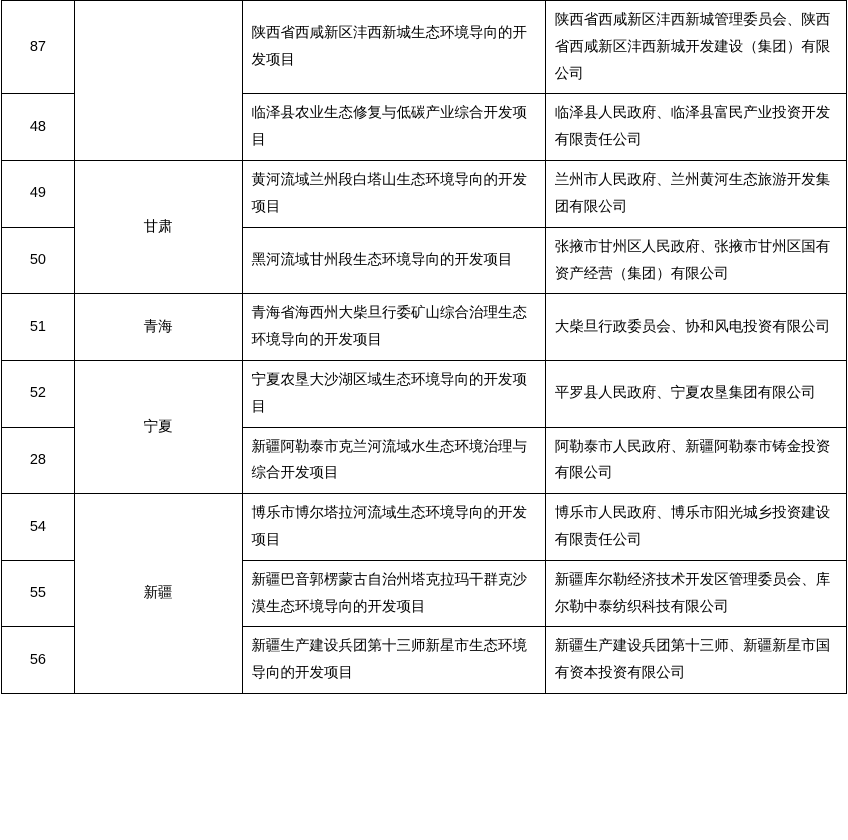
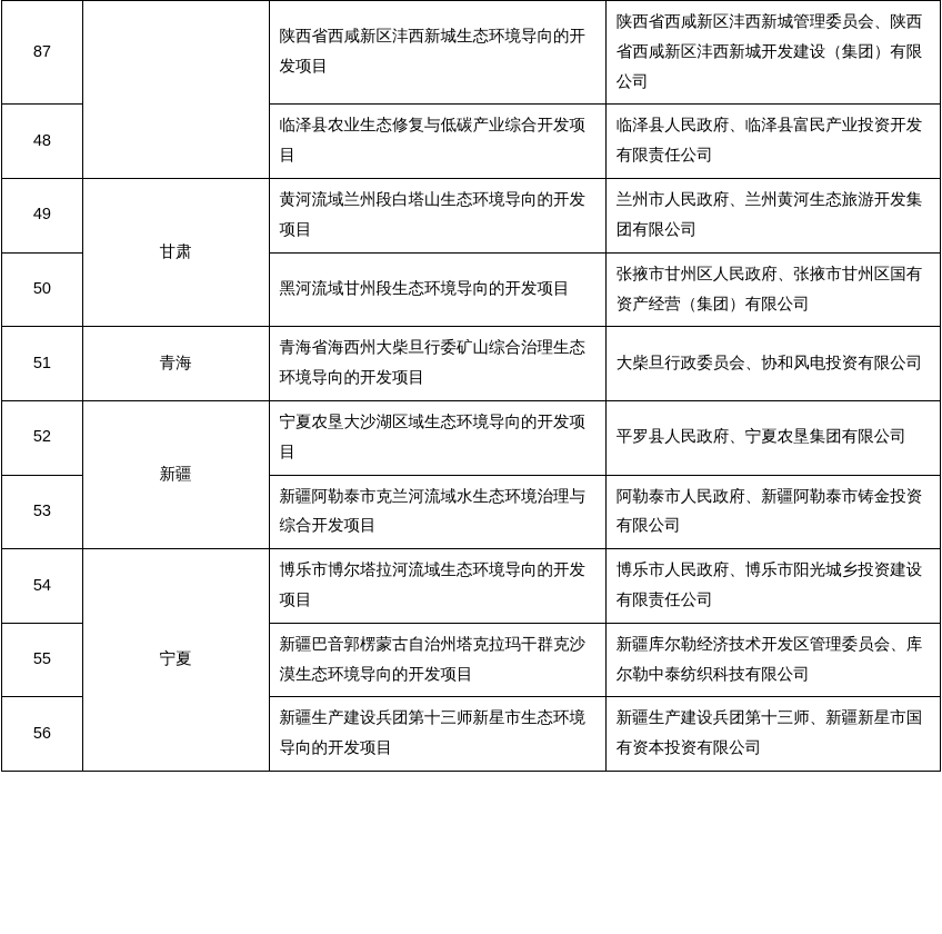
  87		陕西省西咸新区沣西新城生态环境导向的开发项目	陕西省西咸新区沣西新城管理委员会、陕西省西咸新区沣西新城开发建设（集团）有限公司
  48	临泽县农业生态修复与低碳产业综合开发项目	临泽县人民政府、临泽县富民产业投资开发有限责任公司
  49	甘肃	黄河流域兰州段白塔山生态环境导向的开发项目	兰州市人民政府、兰州黄河生态旅游开发集团有限公司
  50	黑河流域甘州段生态环境导向的开发项目	张掖市甘州区人民政府、张掖市甘州区国有资产经营（集团）有限公司
  51	青海	青海省海西州大柴旦行委矿山综合治理生态环境导向的开发项目	大柴旦行政委员会、协和风电投资有限公司
- 52	宁夏	宁夏农垦大沙湖区域生态环境导向的开发项目	平罗县人民政府、宁夏农垦集团有限公司
+ 52	新疆	宁夏农垦大沙湖区域生态环境导向的开发项目	平罗县人民政府、宁夏农垦集团有限公司
- 28	新疆阿勒泰市克兰河流域水生态环境治理与综合开发项目	阿勒泰市人民政府、新疆阿勒泰市铸金投资有限公司
+ 53	新疆阿勒泰市克兰河流域水生态环境治理与综合开发项目	阿勒泰市人民政府、新疆阿勒泰市铸金投资有限公司
- 54	新疆	博乐市博尔塔拉河流域生态环境导向的开发项目	博乐市人民政府、博乐市阳光城乡投资建设有限责任公司
+ 54	宁夏	博乐市博尔塔拉河流域生态环境导向的开发项目	博乐市人民政府、博乐市阳光城乡投资建设有限责任公司
  55	新疆巴音郭楞蒙古自治州塔克拉玛干群克沙漠生态环境导向的开发项目	新疆库尔勒经济技术开发区管理委员会、库尔勒中泰纺织科技有限公司
  56	新疆生产建设兵团第十三师新星市生态环境导向的开发项目	新疆生产建设兵团第十三师、新疆新星市国有资本投资有限公司
